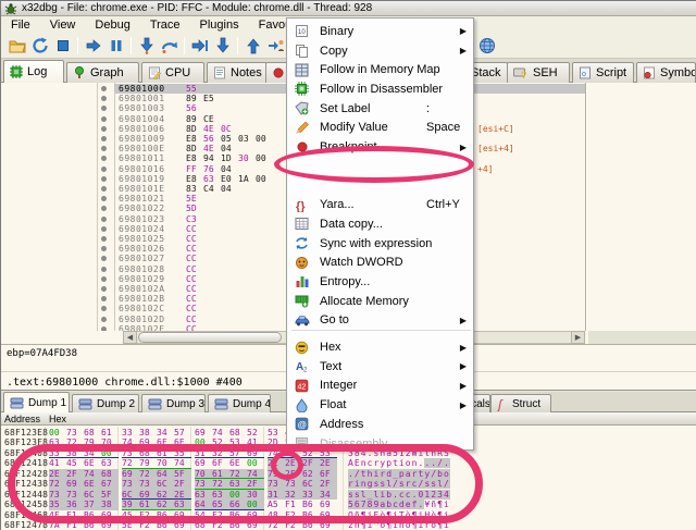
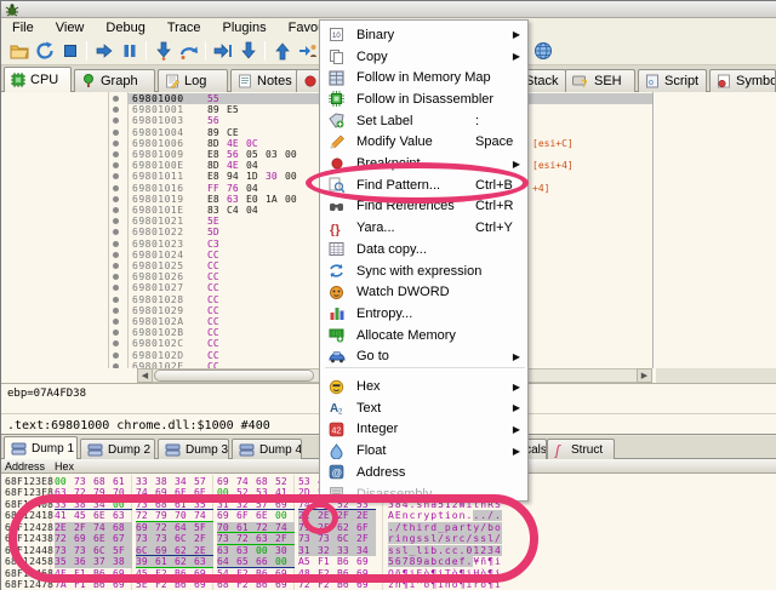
- x32dbg - File: chrome.exe - PID: FFC - Module: chrome.dll - Thread: 928
  File
  View
  Debug
  Trace
  Plugins
- Log
+ CPU
  Graph
- CPU
+ Log
  Notes
  ?
  SEH
  Script
  Symbo
  69801000
  55
  69801001
  89
  E5
  69801003
  56
  69801004
  89
  CE
  69801006
  8D
  4E
  0C
  69801009
  E8
  56
  05
  03
  00
  6980100E
  8D
  4E
  04
  69801011
  E8
  94
  1D
  30
  00
  69801016
  FF
  76
  04
  69801019
  E8
  63
  E0
  1A
  00
  6980101E
  83
  C4
  04
  69801021
  5E
  69801022
  5D
  69801023
  C3
  69801024
  CC
  69801025
  CC
  69801026
  CC
  69801027
  CC
  69801028
  CC
  69801029
  CC
  6980102A
  CC
  6980102B
  CC
  6980102C
  CC
  6980102D
  CC
  6980102E
  CC
  [esi+C]
  [esi+4]
  +4]
  ebp=07A4FD38
  .text:69801000 chrome.dll:$1000 #400
  Dump 1
  Dump 2
  Dump 3
  Dump 4
  ʃ
  Struct
  Address
  Hex
  68F123E8
  00 73 68 61
  33 38 34 57
  69 74 68 52
  68F123F8
  63 72 79 70
  74 69 6F 6E
  00 52 53 41
  68F12408
  33 38 34 00
  73 68 61 35
  31 32 57 69
  74 68 52 53
  384.sha512WithRS
  68F12418
  41 45 6E 63
  72 79 70 74
  69 6F 6E 00
  2E 2E 2F 2E
  AEncryption.../.
  68F12428
  2E 2F 74 68
  69 72 64 5F
  70 61 72 74
  79 2F 62 6F
  ./third_party/bo
  68F12438
  72 69 6E 67
  73 73 6C 2F
  73 72 63 2F
  73 73 6C 2F
  ringssl/src/ssl/
  68F12448
  73 73 6C 5F
  6C 69 62 2E
  63 63 00 30
  31 32 33 34
  ssl_lib.cc.01234
  68F12458
  35 36 37 38
  39 61 62 63
  64 65 66 00
  A5 F1 B6 69
  56789abcdef.¥ñ¶i
  68F12468
  4F F1 B6 69
  45 F2 B6 69
  54 F2 B6 69
  48 F2 B6 69
  Oñ¶iEò¶iTò¶iHò¶i
  68F12478
  7A F1 B6 69
  5E F2 B6 69
  68 F2 B6 69
  72 F2 B6 69
  zñ¶i^ò¶ihò¶irò¶i
  Binary
  ▶
  Copy
  ▶
  Follow in Memory Map
  Follow in Disassembler
  Set Label
  :
  Modify Value
  Space
  Breakpoint
  ▶
+ Find Pattern...
+ Ctrl+B
+ Find References
+ Ctrl+R
  {}
  Yara...
  Ctrl+Y
  Data copy...
  Sync with expression
  Watch DWORD
  Entropy...
  Allocate Memory
  Go to
  ▶
  Hex
  ▶
  A
  Text
  ▶
  Integer
  ▶
  Float
  ▶
  @
  Address
  Disassembly
